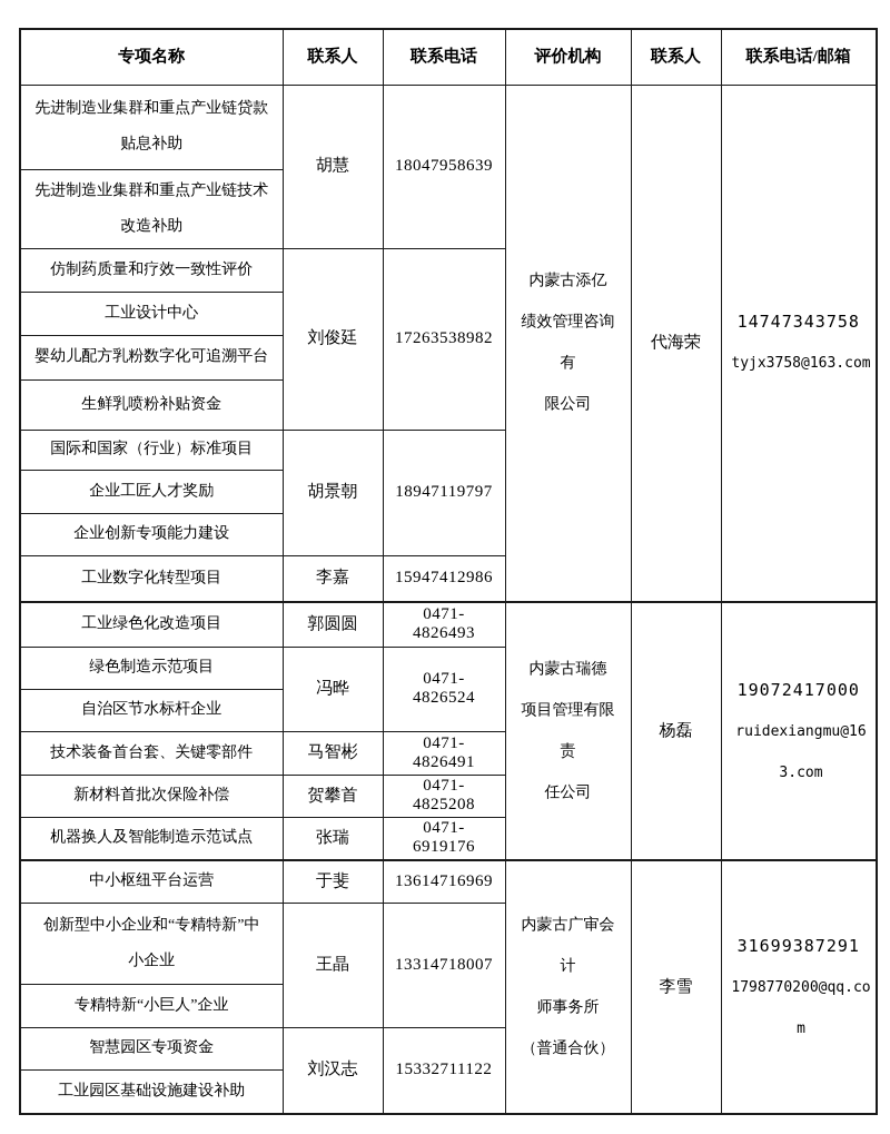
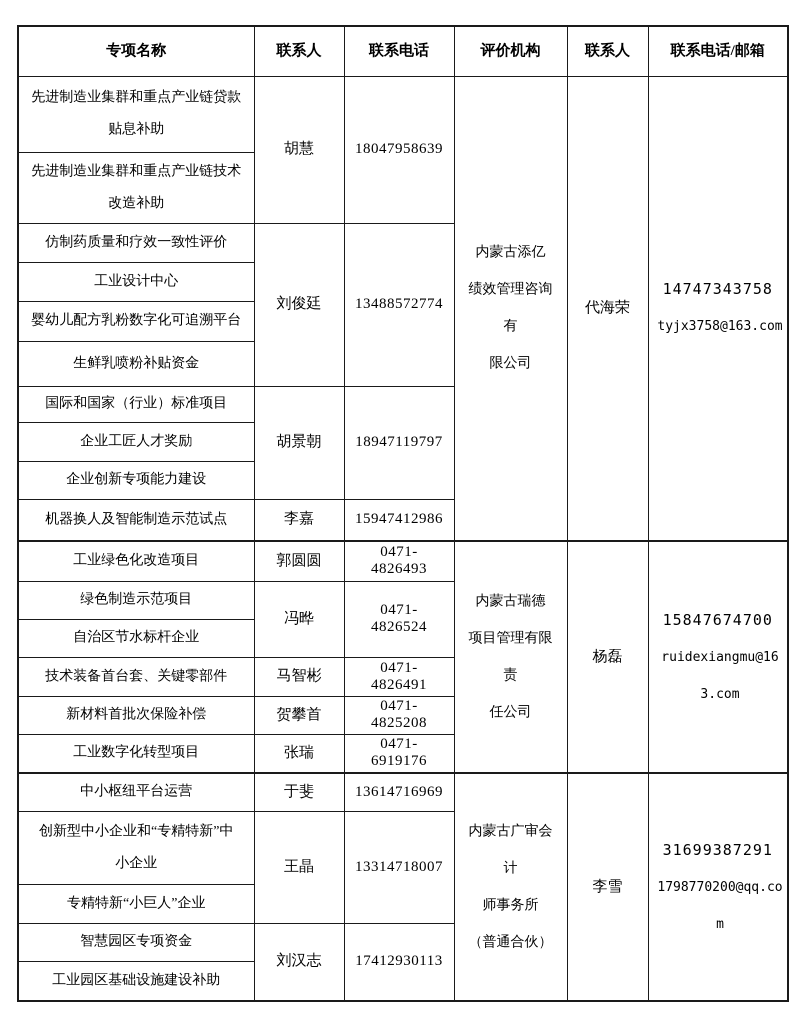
  专项名称	联系人	联系电话	评价机构	联系人	联系电话/邮箱
  先进制造业集群和重点产业链贷款 贴息补助	胡慧	18047958639	内蒙古添亿 绩效管理咨询有 限公司	代海荣	14747343758 tyjx3758@163.com
  先进制造业集群和重点产业链技术 改造补助
- 仿制药质量和疗效一致性评价	刘俊廷	17263538982
+ 仿制药质量和疗效一致性评价	刘俊廷	13488572774
  工业设计中心
  婴幼儿配方乳粉数字化可追溯平台
  生鲜乳喷粉补贴资金
  国际和国家（行业）标准项目	胡景朝	18947119797
  企业工匠人才奖励
  企业创新专项能力建设
- 工业数字化转型项目	李嘉	15947412986
+ 机器换人及智能制造示范试点	李嘉	15947412986
- 工业绿色化改造项目	郭圆圆	0471-4826493	内蒙古瑞德 项目管理有限责 任公司	杨磊	19072417000 ruidexiangmu@163.com
+ 工业绿色化改造项目	郭圆圆	0471-4826493	内蒙古瑞德 项目管理有限责 任公司	杨磊	15847674700 ruidexiangmu@163.com
  绿色制造示范项目	冯晔	0471-4826524
  自治区节水标杆企业
  技术装备首台套、关键零部件	马智彬	0471-4826491
  新材料首批次保险补偿	贺攀首	0471-4825208
- 机器换人及智能制造示范试点	张瑞	0471-6919176
+ 工业数字化转型项目	张瑞	0471-6919176
  中小枢纽平台运营	于斐	13614716969	内蒙古广审会计 师事务所 （普通合伙）	李雪	31699387291 1798770200@qq.com
  创新型中小企业和“专精特新”中 小企业	王晶	13314718007
  专精特新“小巨人”企业
- 智慧园区专项资金	刘汉志	15332711122
+ 智慧园区专项资金	刘汉志	17412930113
  工业园区基础设施建设补助
